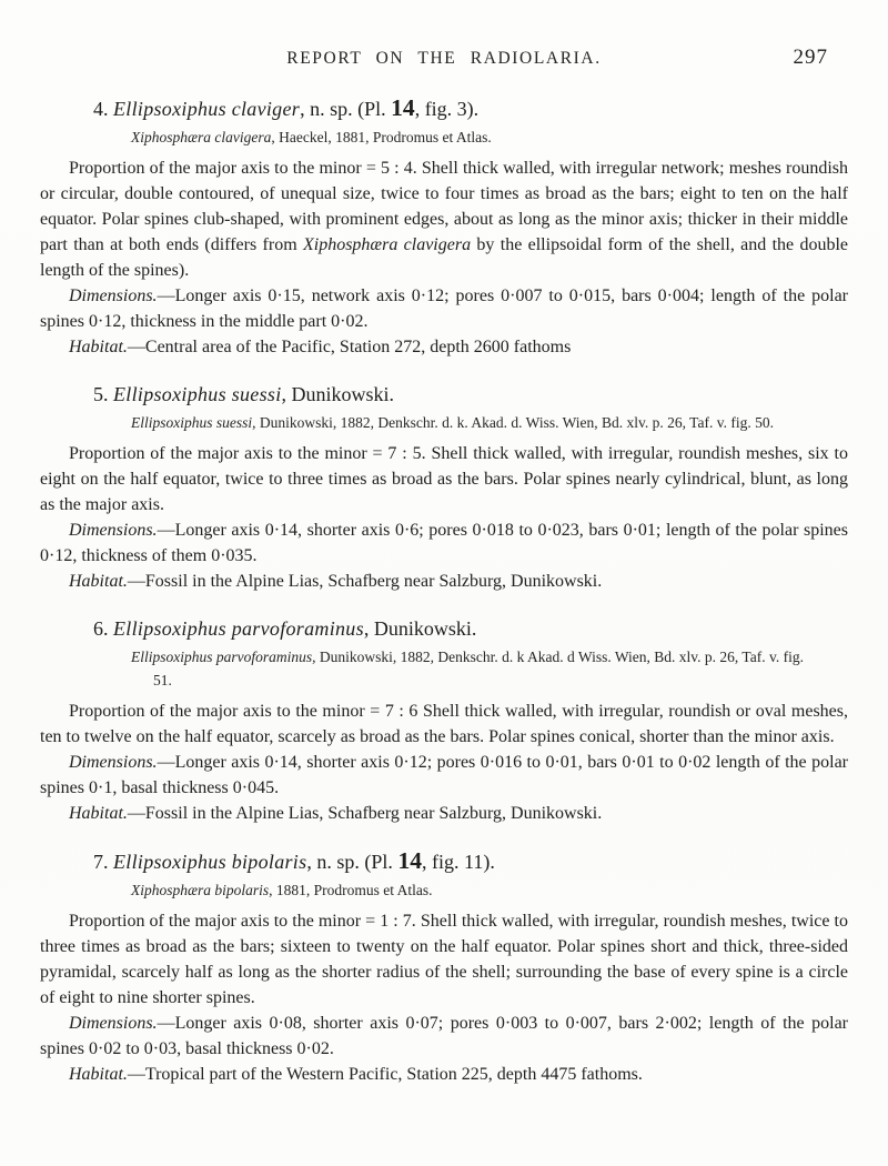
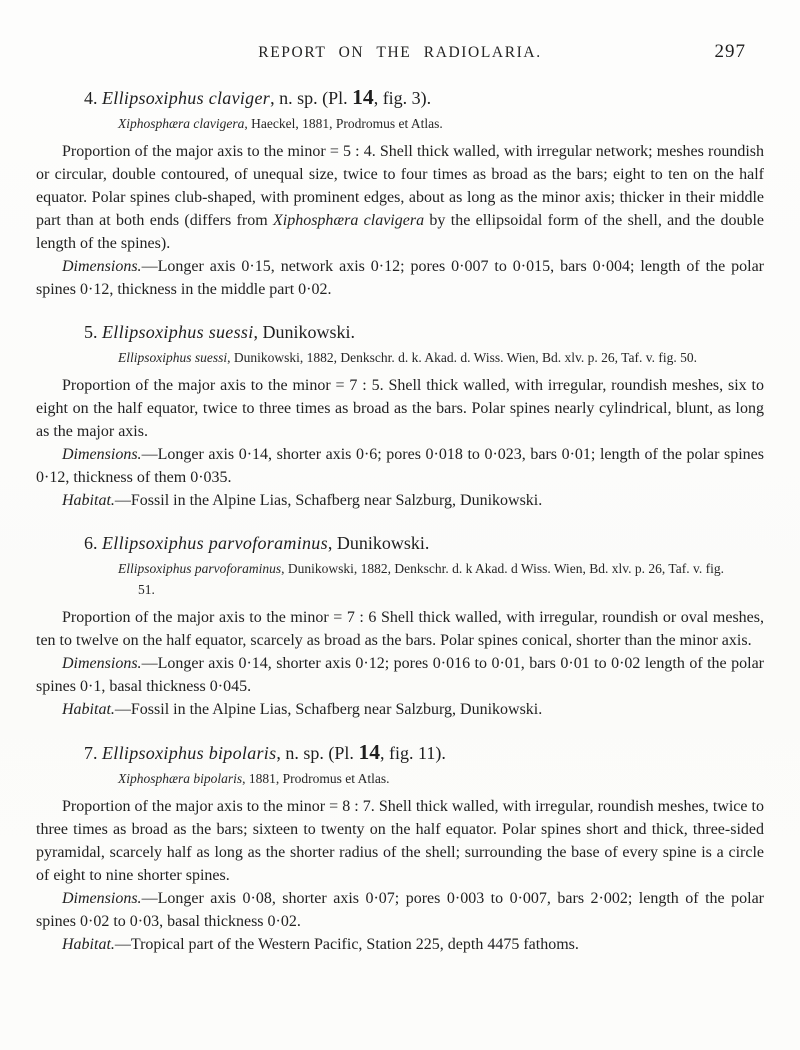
  REPORT ON THE RADIOLARIA.
  297
  4. Ellipsoxiphus claviger, n. sp. (Pl. 14, fig. 3).
  Xiphosphæra clavigera, Haeckel, 1881, Prodromus et Atlas.
  Proportion of the major axis to the minor = 5 : 4. Shell thick walled, with irregular network; meshes roundish or circular, double contoured, of unequal size, twice to four times as broad as the bars; eight to ten on the half equator. Polar spines club-shaped, with prominent edges, about as long as the minor axis; thicker in their middle part than at both ends (differs from Xiphosphæra clavigera by the ellipsoidal form of the shell, and the double length of the spines).
  Dimensions.—Longer axis 0·15, network axis 0·12; pores 0·007 to 0·015, bars 0·004; length of the polar spines 0·12, thickness in the middle part 0·02.
- Habitat.—Central area of the Pacific, Station 272, depth 2600 fathoms
  5. Ellipsoxiphus suessi, Dunikowski.
  Ellipsoxiphus suessi, Dunikowski, 1882, Denkschr. d. k. Akad. d. Wiss. Wien, Bd. xlv. p. 26, Taf. v. fig. 50.
  Proportion of the major axis to the minor = 7 : 5. Shell thick walled, with irregular, roundish meshes, six to eight on the half equator, twice to three times as broad as the bars. Polar spines nearly cylindrical, blunt, as long as the major axis.
  Dimensions.—Longer axis 0·14, shorter axis 0·6; pores 0·018 to 0·023, bars 0·01; length of the polar spines 0·12, thickness of them 0·035.
  Habitat.—Fossil in the Alpine Lias, Schafberg near Salzburg, Dunikowski.
  6. Ellipsoxiphus parvoforaminus, Dunikowski.
  Ellipsoxiphus parvoforaminus, Dunikowski, 1882, Denkschr. d. k Akad. d Wiss. Wien, Bd. xlv. p. 26, Taf. v. fig. 51.
  Proportion of the major axis to the minor = 7 : 6 Shell thick walled, with irregular, roundish or oval meshes, ten to twelve on the half equator, scarcely as broad as the bars. Polar spines conical, shorter than the minor axis.
  Dimensions.—Longer axis 0·14, shorter axis 0·12; pores 0·016 to 0·01, bars 0·01 to 0·02 length of the polar spines 0·1, basal thickness 0·045.
  Habitat.—Fossil in the Alpine Lias, Schafberg near Salzburg, Dunikowski.
  7. Ellipsoxiphus bipolaris, n. sp. (Pl. 14, fig. 11).
  Xiphosphæra bipolaris, 1881, Prodromus et Atlas.
- Proportion of the major axis to the minor = 1 : 7. Shell thick walled, with irregular, roundish meshes, twice to three times as broad as the bars; sixteen to twenty on the half equator. Polar spines short and thick, three-sided pyramidal, scarcely half as long as the shorter radius of the shell; surrounding the base of every spine is a circle of eight to nine shorter spines.
+ Proportion of the major axis to the minor = 8 : 7. Shell thick walled, with irregular, roundish meshes, twice to three times as broad as the bars; sixteen to twenty on the half equator. Polar spines short and thick, three-sided pyramidal, scarcely half as long as the shorter radius of the shell; surrounding the base of every spine is a circle of eight to nine shorter spines.
  Dimensions.—Longer axis 0·08, shorter axis 0·07; pores 0·003 to 0·007, bars 2·002; length of the polar spines 0·02 to 0·03, basal thickness 0·02.
  Habitat.—Tropical part of the Western Pacific, Station 225, depth 4475 fathoms.
